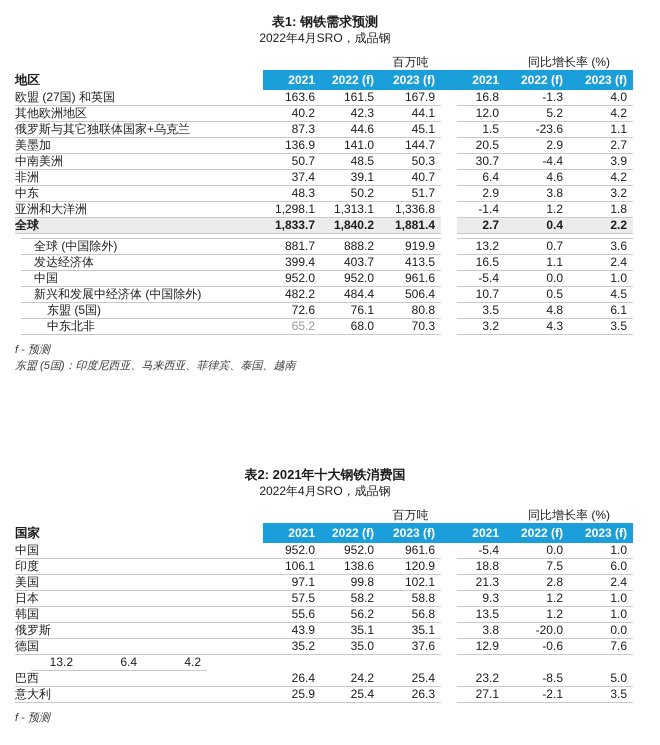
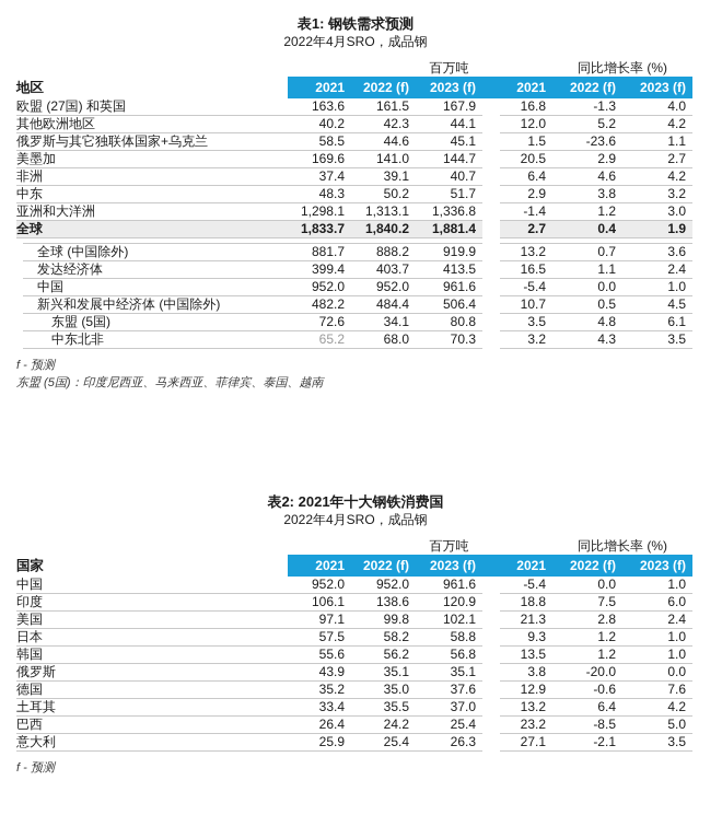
  表1: 钢铁需求预测
  2022年4月SRO，成品钢
  百万吨
  同比增长率 (%)
  地区
  2021
  2022 (f)
  2023 (f)
  2021
  2022 (f)
  2023 (f)
  欧盟 (27国) 和英国
  163.6
  161.5
  167.9
  16.8
  -1.3
  4.0
  其他欧洲地区
  40.2
  42.3
  44.1
  12.0
  5.2
  4.2
  俄罗斯与其它独联体国家+乌克兰
- 87.3
+ 58.5
  44.6
  45.1
  1.5
  -23.6
  1.1
  美墨加
- 136.9
+ 169.6
  141.0
  144.7
  20.5
  2.9
  2.7
- 中南美洲
- 50.7
- 48.5
- 50.3
- 30.7
- -4.4
- 3.9
  非洲
  37.4
  39.1
  40.7
  6.4
  4.6
  4.2
  中东
  48.3
  50.2
  51.7
  2.9
  3.8
  3.2
  亚洲和大洋洲
  1,298.1
  1,313.1
  1,336.8
  -1.4
  1.2
- 1.8
+ 3.0
  全球
  1,833.7
  1,840.2
  1,881.4
  2.7
  0.4
- 2.2
+ 1.9
  全球 (中国除外)
  881.7
  888.2
  919.9
  13.2
  0.7
  3.6
  发达经济体
  399.4
  403.7
  413.5
  16.5
  1.1
  2.4
  中国
  952.0
  952.0
  961.6
  -5.4
  0.0
  1.0
  新兴和发展中经济体 (中国除外)
  482.2
  484.4
  506.4
  10.7
  0.5
  4.5
  东盟 (5国)
  72.6
- 76.1
+ 34.1
  80.8
  3.5
  4.8
  6.1
  中东北非
  65.2
  68.0
  70.3
  3.2
  4.3
  3.5
  f - 预测
  东盟 (5国)：印度尼西亚、马来西亚、菲律宾、泰国、越南
  表2: 2021年十大钢铁消费国
  2022年4月SRO，成品钢
  百万吨
  同比增长率 (%)
  国家
  2021
  2022 (f)
  2023 (f)
  2021
  2022 (f)
  2023 (f)
  中国
  952.0
  952.0
  961.6
  -5.4
  0.0
  1.0
  印度
  106.1
  138.6
  120.9
  18.8
  7.5
  6.0
  美国
  97.1
  99.8
  102.1
  21.3
  2.8
  2.4
  日本
  57.5
  58.2
  58.8
  9.3
  1.2
  1.0
  韩国
  55.6
  56.2
  56.8
  13.5
  1.2
  1.0
  俄罗斯
  43.9
  35.1
  35.1
  3.8
  -20.0
  0.0
  德国
  35.2
  35.0
  37.6
  12.9
  -0.6
  7.6
+ 土耳其
+ 33.4
+ 35.5
+ 37.0
  13.2
  6.4
  4.2
  巴西
  26.4
  24.2
  25.4
  23.2
  -8.5
  5.0
  意大利
  25.9
  25.4
  26.3
  27.1
  -2.1
  3.5
  f - 预测
